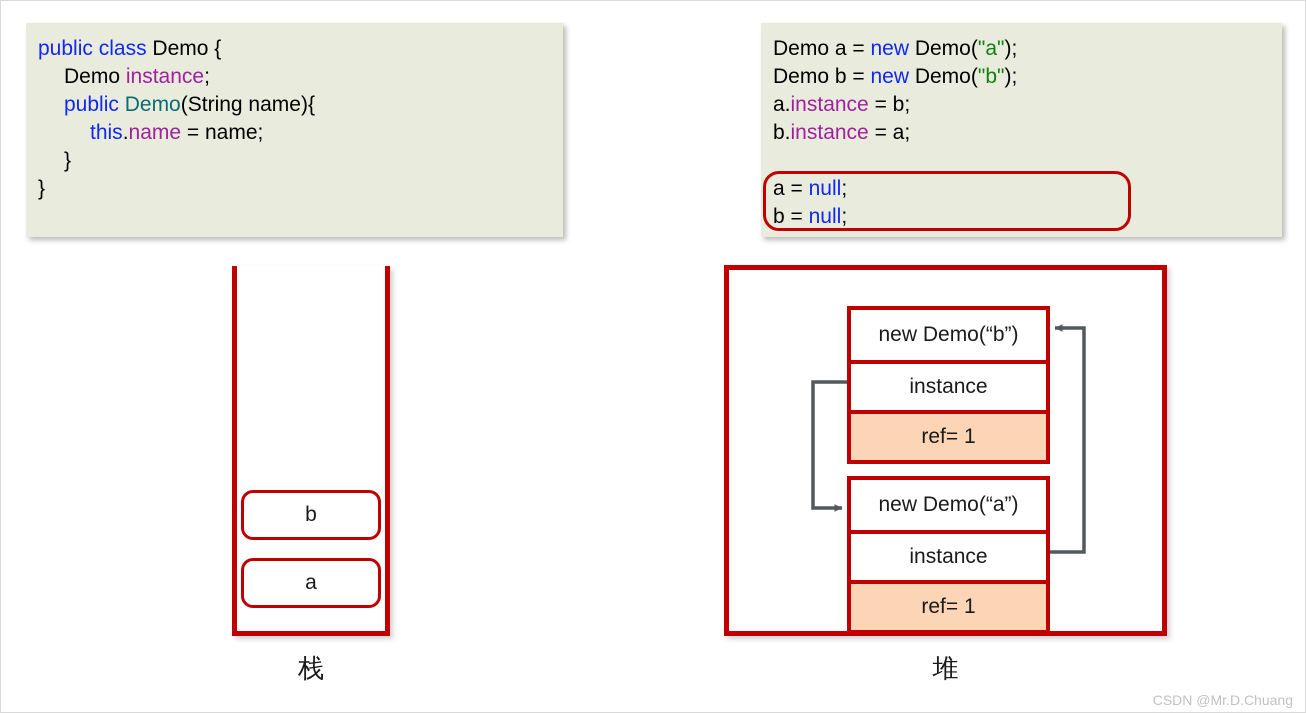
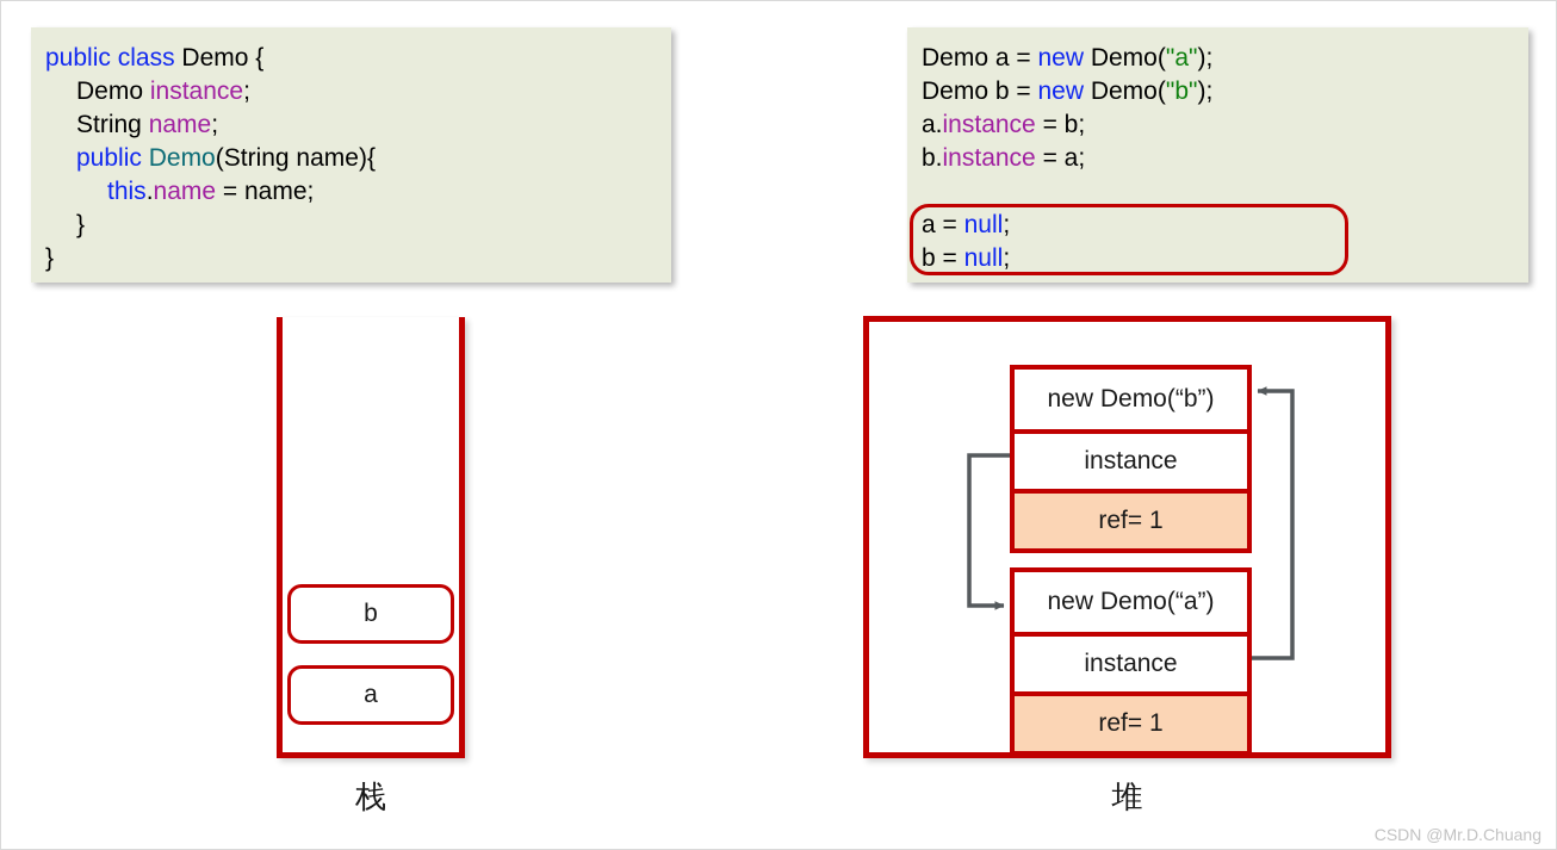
  public class Demo {
  Demo instance;
+ String name;
  public Demo(String name){
  this.name = name;
  }
  }
  Demo a = new Demo("a");
  Demo b = new Demo("b");
  a.instance = b;
  b.instance = a;
  a = null;
  b = null;
  b
  a
  栈
  new Demo(“b”)
  instance
  ref= 1
  new Demo(“a”)
  instance
  ref= 1
  堆
  CSDN @Mr.D.Chuang
